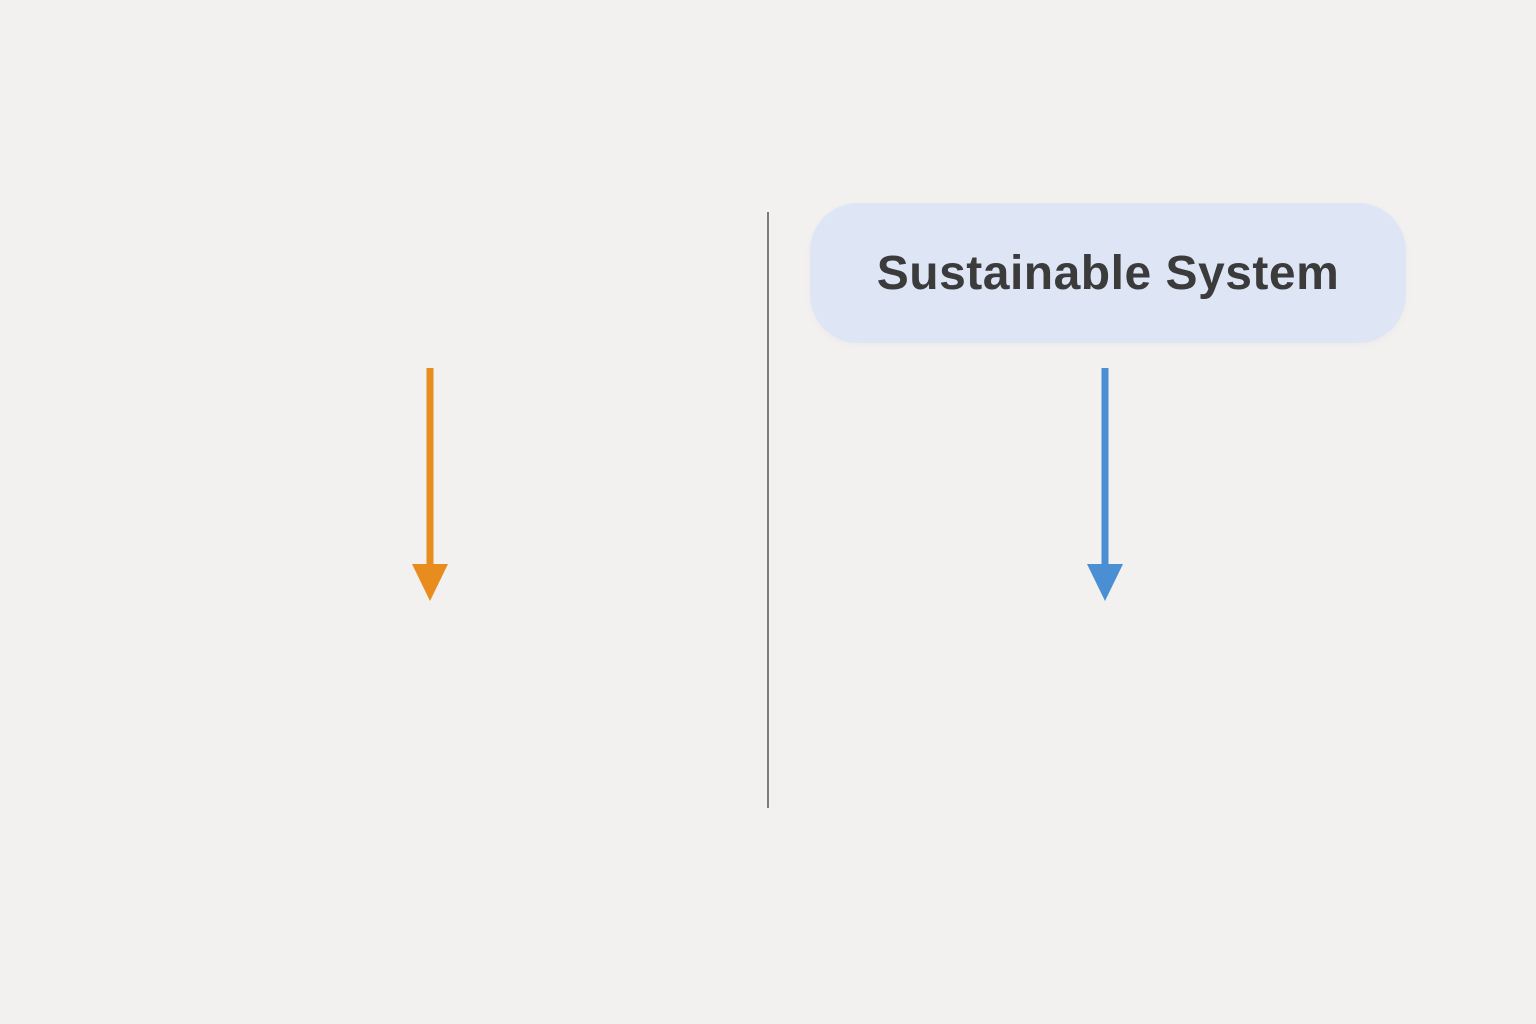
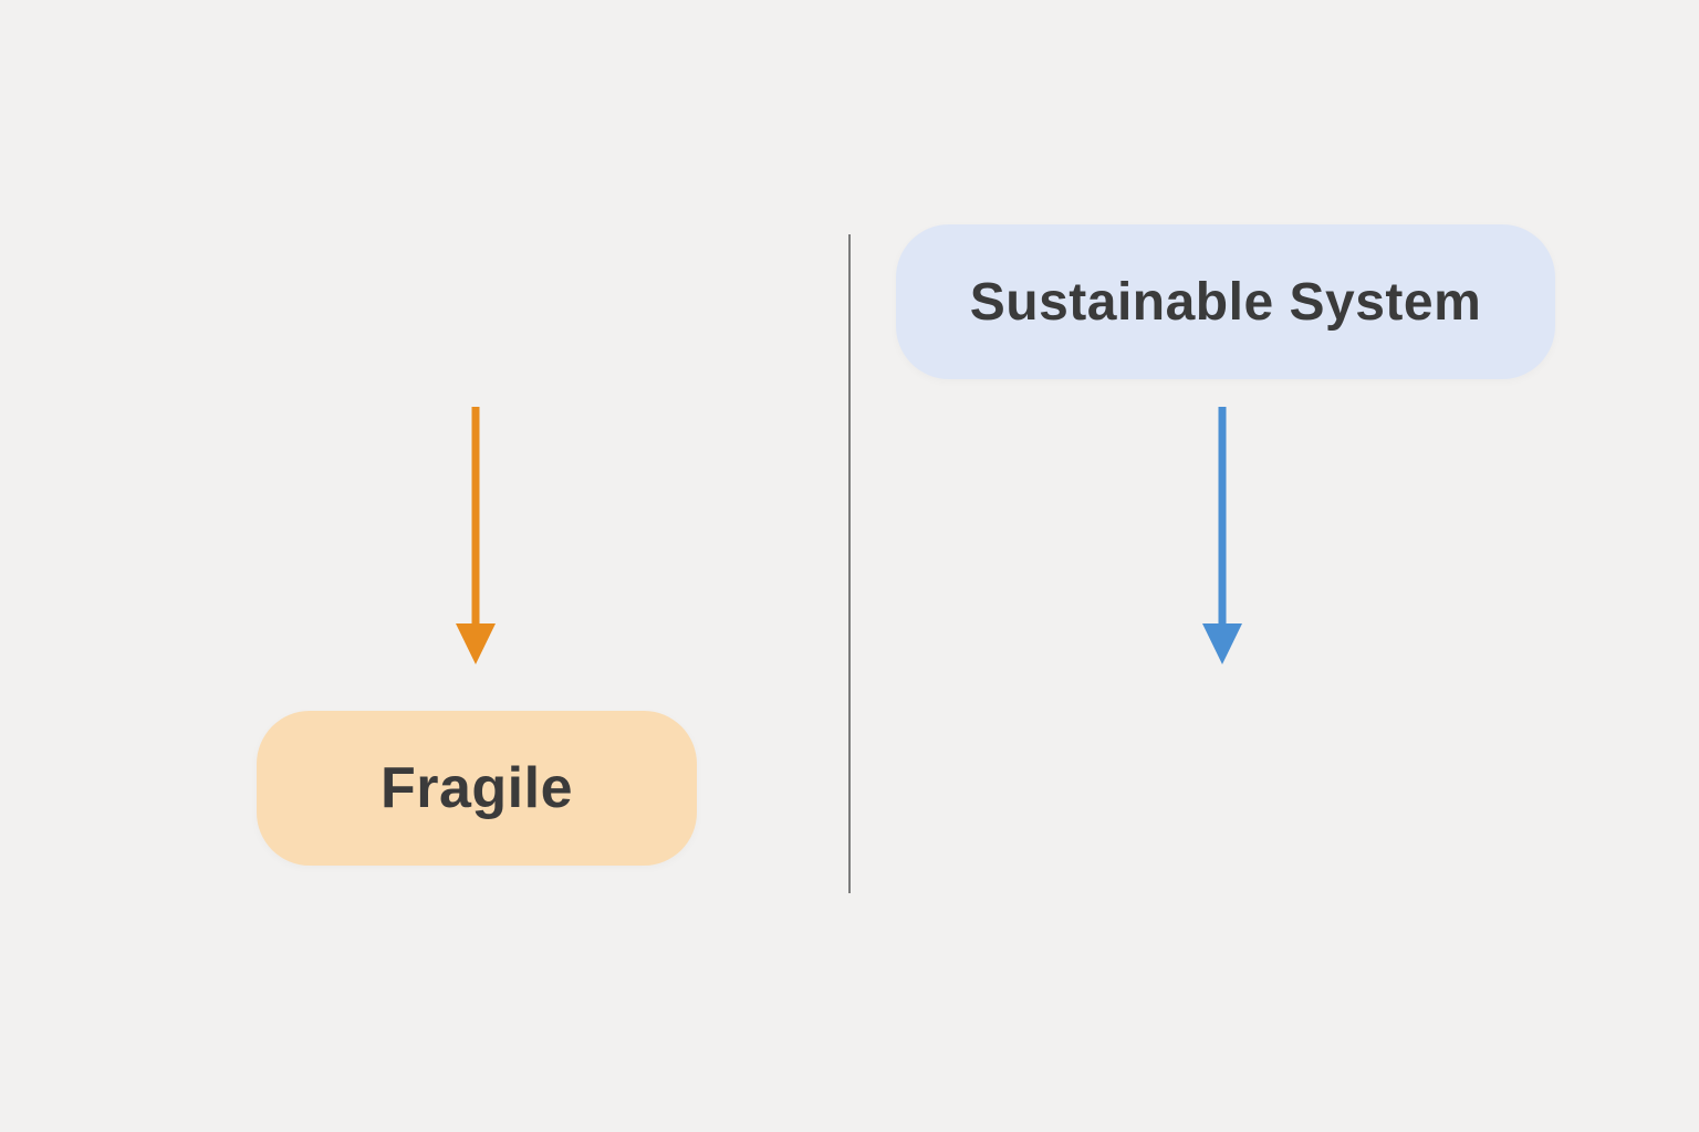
+ Fragile
  Sustainable System
